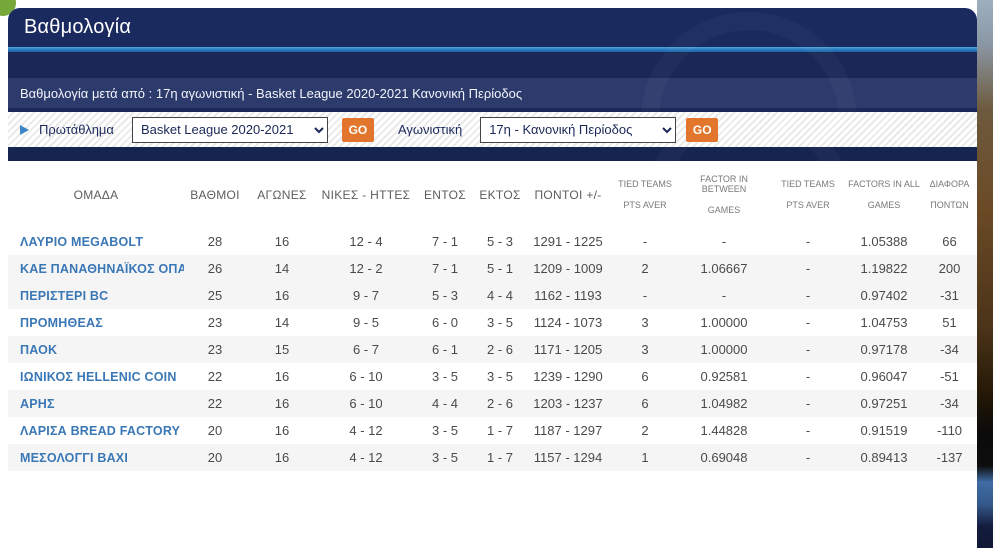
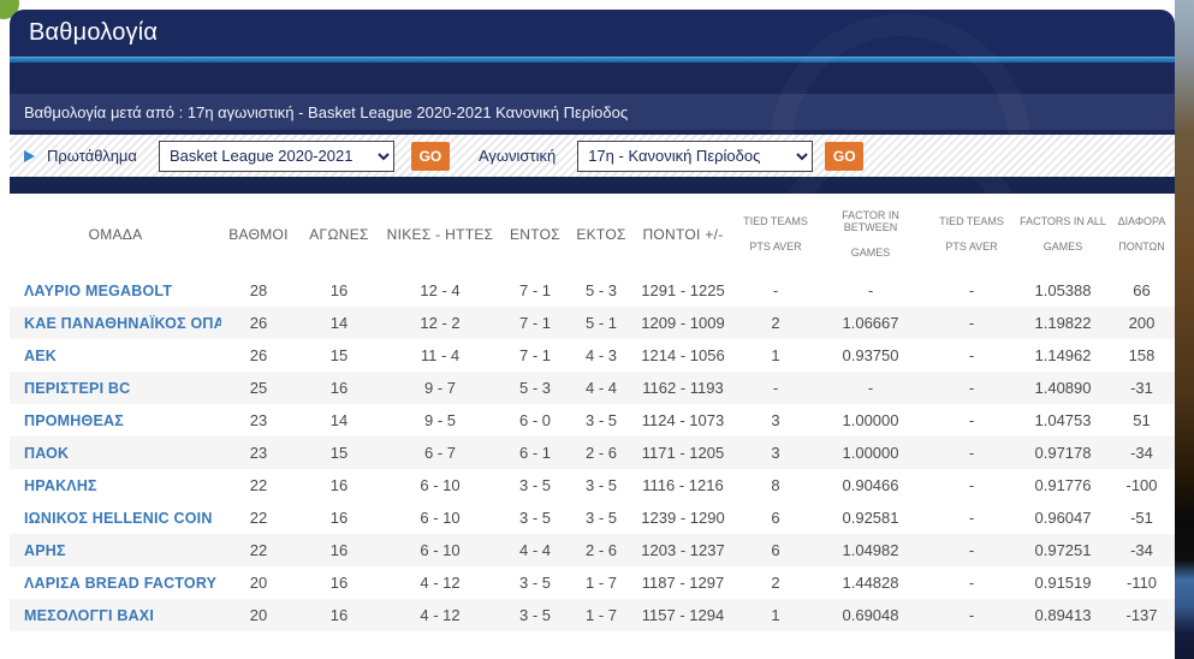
  Βαθμολογία
  Βαθμολογία μετά από : 17η αγωνιστική - Basket League 2020-2021 Κανονική Περίοδος
  Πρωτάθλημα
  Basket League 2020-2021
  GO
  Αγωνιστική
  17η - Κανονική Περίοδος
  ΟΜΑΔΑ	ΒΑΘΜΟΙ	ΑΓΩΝΕΣ	ΝΙΚΕΣ - ΗΤΤΕΣ	ΕΝΤΟΣ	ΕΚΤΟΣ	ΠΟΝΤΟΙ +/-	TIED TEA PTS AVER		ER	FACTORS IN ALL GAMES	ΔΙΑΦΟΡΑ ΠΟΝΤΩΝ
  ΛΑΥΡΙΟ MEGABOLT	28	16	12 - 4	7 - 1	5 - 3	1291 - 1225	-	-	-	1.05388	66
  ΚΑΕ ΠΑΝΑΘΗΝΑΪΚΟΣ ΟΠΑ	26	14	12 - 2	7 - 1	5 - 1	1209 - 1009	2	1.06667	-	1.19822	200
+ ΑΕΚ	26	15	11 - 4	7 - 1	4 - 3	1214 - 1056	1	0.93750	-	1.14962	158
- ΠΕΡΙΣΤΕΡΙ BC	25	16	9 - 7	5 - 3	4 - 4	1162 - 1193	-	-	-	0.97402	-31
+ ΠΕΡΙΣΤΕΡΙ BC	25	16	9 - 7	5 - 3	4 - 4	1162 - 1193	-	-	-	1.40890	-31
  ΠΡΟΜΗΘΕΑΣ	23	14	9 - 5	6 - 0	3 - 5	1124 - 1073	3	1.00000	-	1.04753	51
  ΠΑΟΚ	23	15	6 - 7	6 - 1	2 - 6	1171 - 1205	3	1.00000	-	0.97178	-34
+ ΗΡΑΚΛΗΣ	22	16	6 - 10	3 - 5	3 - 5	1116 - 1216	8	0.90466	-	0.91776	-100
  ΙΩΝΙΚΟΣ HELLENIC COIN	22	16	6 - 10	3 - 5	3 - 5	1239 - 1290	6	0.92581	-	0.96047	-51
  ΑΡΗΣ	22	16	6 - 10	4 - 4	2 - 6	1203 - 1237	6	1.04982	-	0.97251	-34
  ΛΑΡΙΣΑ BREAD FACTORY	20	16	4 - 12	3 - 5	1 - 7	1187 - 1297	2	1.44828	-	0.91519	-110
  ΜΕΣΟΛΟΓΓΙ BAXI	20	16	4 - 12	3 - 5	1 - 7	1157 - 1294	1	0.69048	-	0.89413	-137
